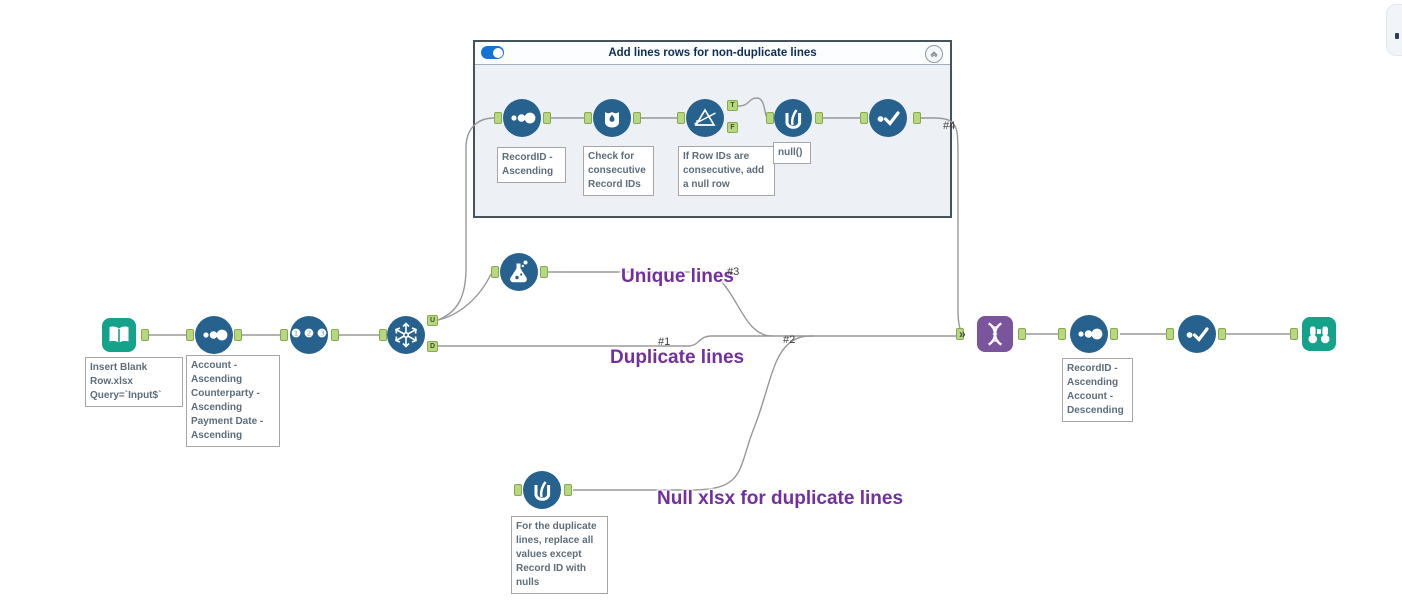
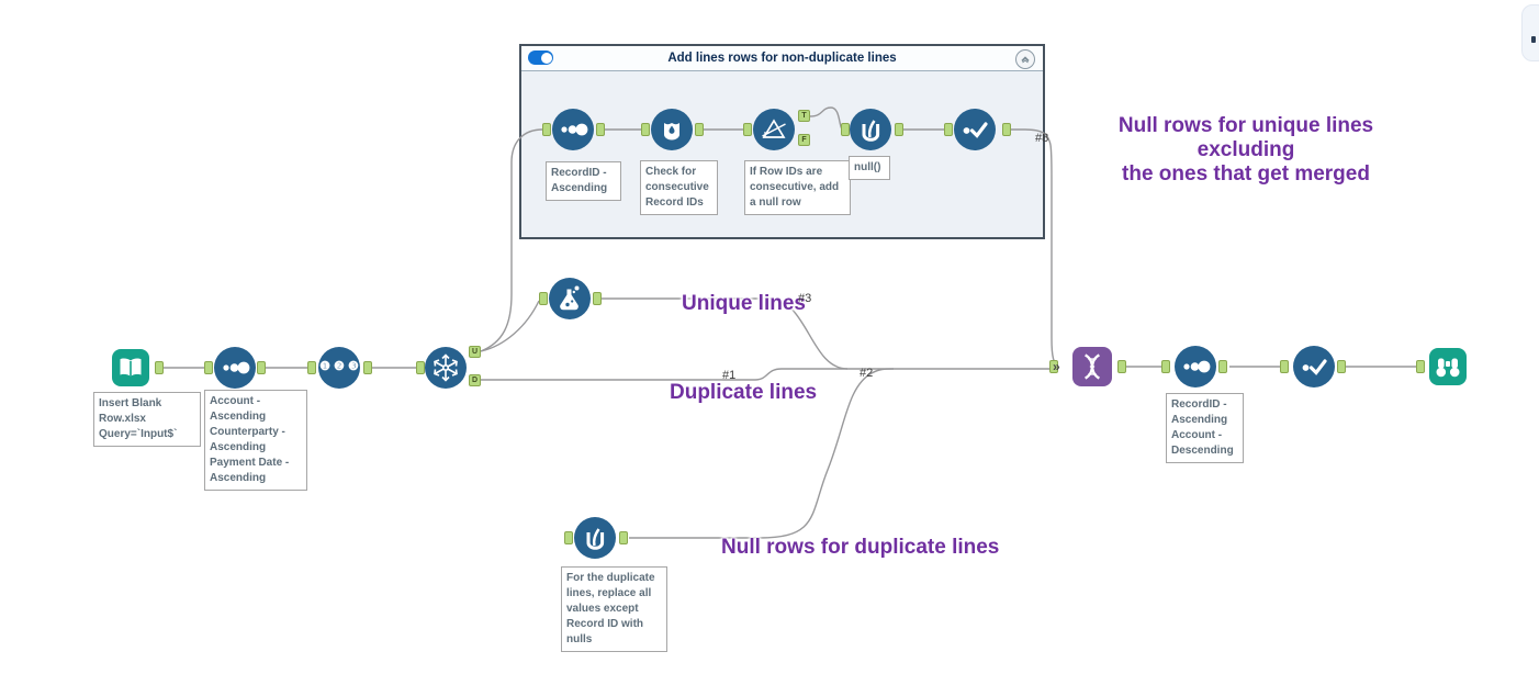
  Add lines rows for non-duplicate lines
  ❶ ❷ ❸
  »
  Insert Blank
  Row.xlsx
  Query=`Input$`
  Account -
  Ascending
  Counterparty -
  Ascending
  Payment Date -
  Ascending
  For the duplicate
  lines, replace all
  values except
  Record ID with
  nulls
  RecordID -
  Ascending
  Account -
  Descending
  RecordID -
  Ascending
  Check for
  consecutive
  Record IDs
  If Row IDs are
  consecutive, add
  a null row
  null()
  Unique lines
  Duplicate lines
- Null xlsx for duplicate lines
+ Null rows for duplicate lines
+ Null rows for unique lines excluding
+ the ones that get merged
  #1
  #2
  #3
- #4
+ #8
